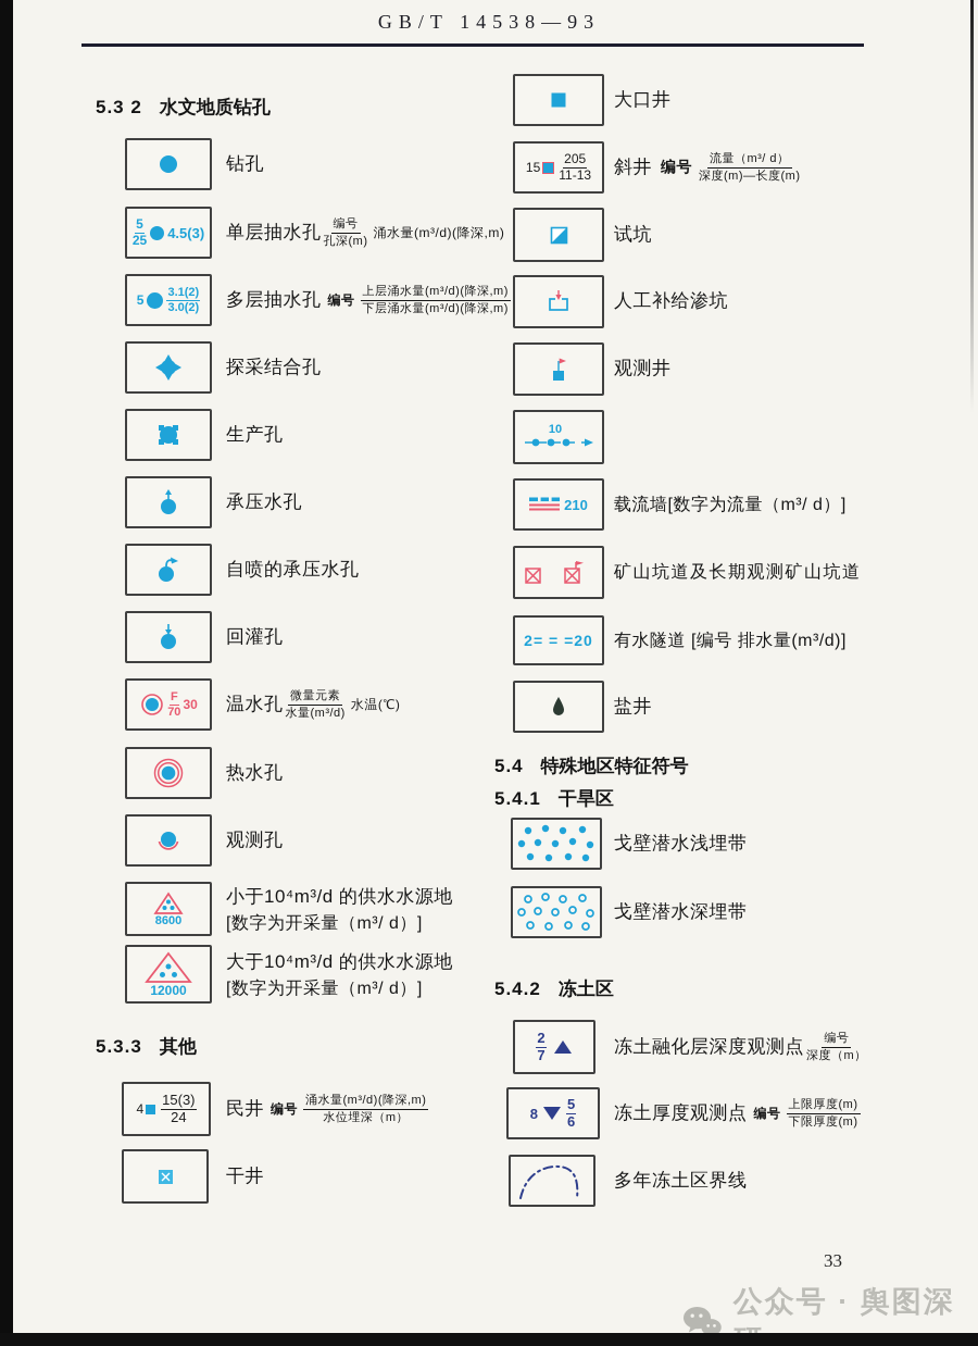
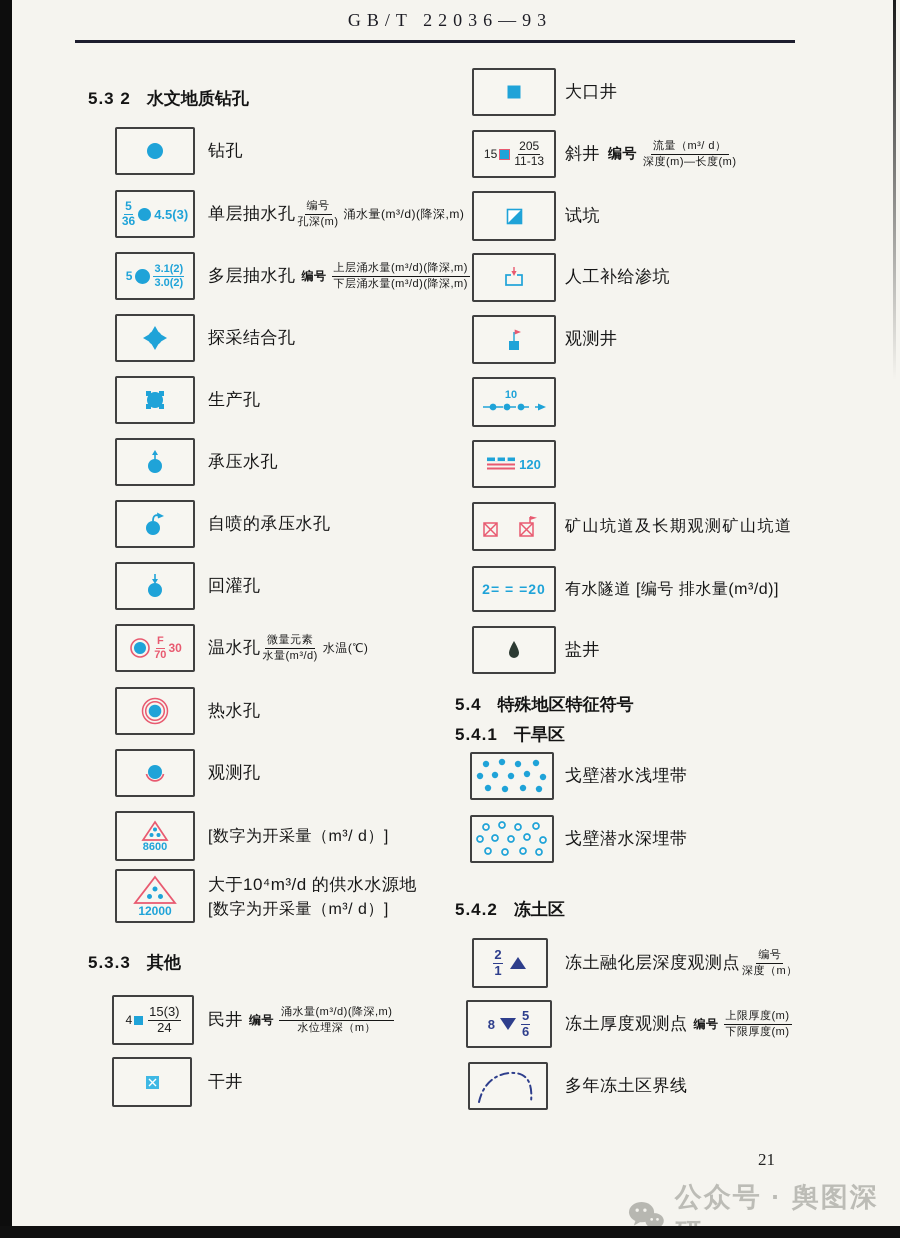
- GB/T 14538—93
+ GB/T 22036—93
  5.3 2 水文地质钻孔
  钻孔
  5
- 25
+ 36
  4.5(3)
  单层抽水孔
  编号
  孔深(m)
  涌水量(m³/d)(降深,m)
  5
  3.1(2)
  3.0(2)
  多层抽水孔
  编号
  上层涌水量(m³/d)(降深,m)
  下层涌水量(m³/d)(降深,m)
  探采结合孔
  生产孔
  承压水孔
  自喷的承压水孔
  回灌孔
  F
  70
  30
  温水孔
  微量元素
  水量(m³/d)
  水温(℃)
  热水孔
  观测孔
  8600
- 小于10⁴m³/d 的供水水源地
  [数字为开采量（m³/ d）]
  12000
  大于10⁴m³/d 的供水水源地
  [数字为开采量（m³/ d）]
  5.3.3 其他
  4
  15(3)
  24
  民井
  编号
  涌水量(m³/d)(降深,m)
  水位埋深（m）
  干井
  大口井
  15
  205
  11-13
  斜井
  编号
  流量（m³/ d）
  深度(m)—长度(m)
  试坑
  人工补给渗坑
  观测井
  10
- 210
+ 120
- 载流墙[数字为流量（m³/ d）]
  矿山坑道及长期观测矿山坑道
  2= = =20
  有水隧道 [编号 排水量(m³/d)]
  盐井
  5.4 特殊地区特征符号
  5.4.1 干旱区
  戈壁潜水浅埋带
  戈壁潜水深埋带
  5.4.2 冻土区
  2
- 7
+ 1
  冻土融化层深度观测点
  编号
  深度（m）
  8
  5
  6
  冻土厚度观测点
  编号
  上限厚度(m)
  下限厚度(m)
  多年冻土区界线
- 33
+ 21
  公众号 · 舆图深
